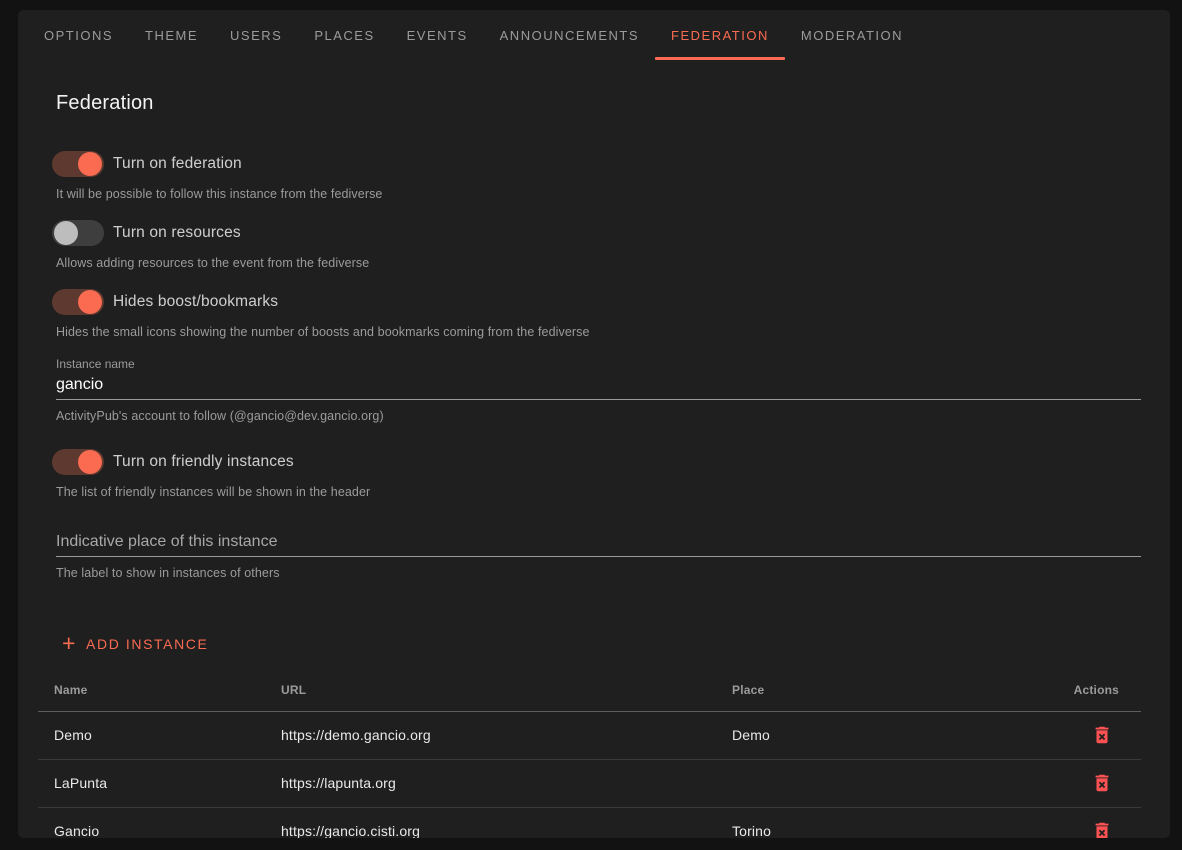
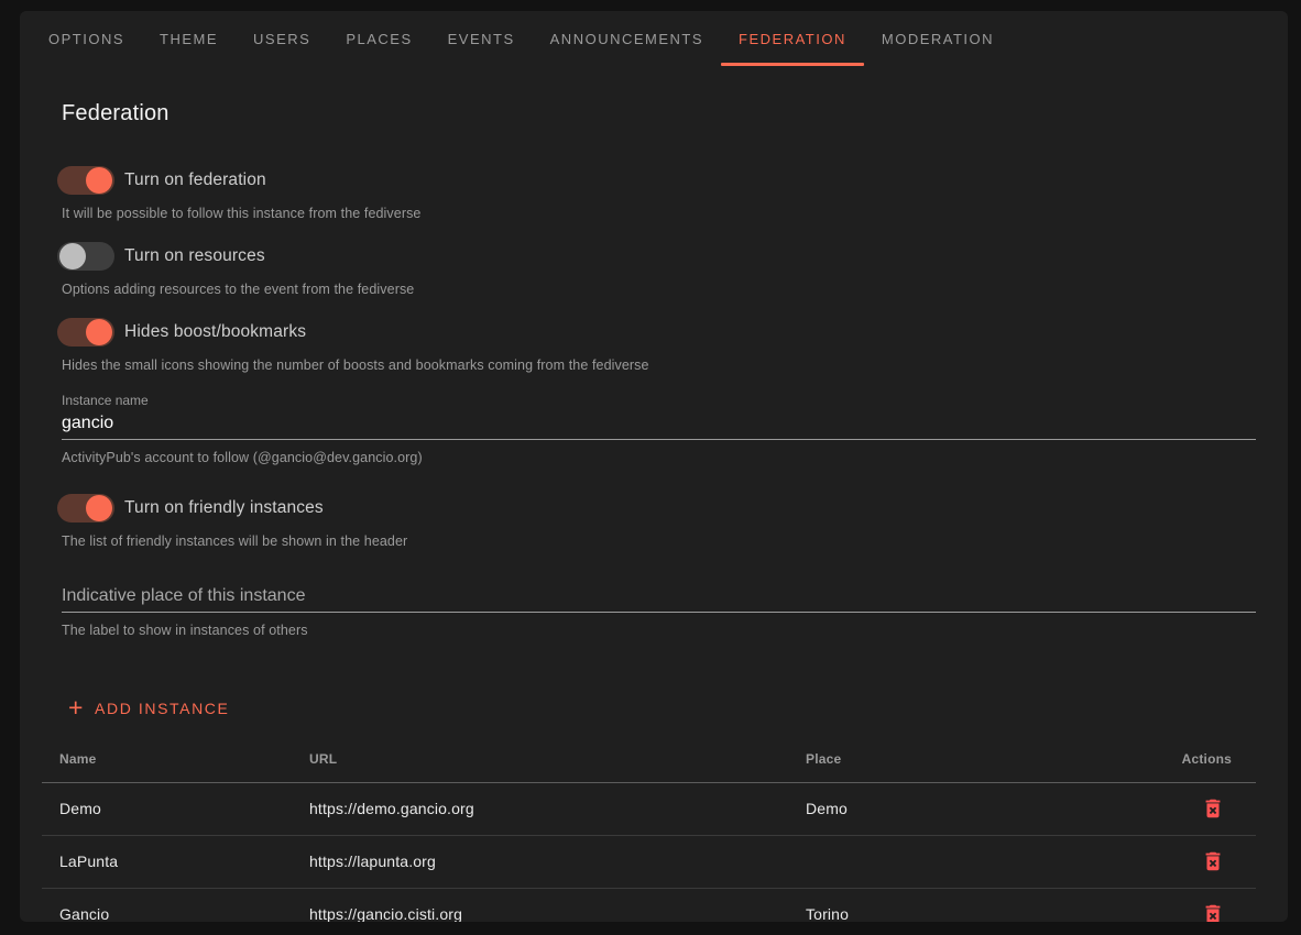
  OPTIONS
  THEME
  USERS
  PLACES
  EVENTS
  ANNOUNCEMENTS
  FEDERATION
  MODERATION
  Federation
  Turn on federation
  It will be possible to follow this instance from the fediverse
  Turn on resources
- Allows adding resources to the event from the fediverse
+ Options adding resources to the event from the fediverse
  Hides boost/bookmarks
  Hides the small icons showing the number of boosts and bookmarks coming from the fediverse
  Instance name
  gancio
  ActivityPub's account to follow (@gancio@dev.gancio.org)
  Turn on friendly instances
  The list of friendly instances will be shown in the header
  Indicative place of this instance
  The label to show in instances of others
  +
  ADD INSTANCE
  Name	URL	Place	Actions
  Demo	https://demo.gancio.org	Demo
  LaPunta	https://lapunta.org
  Gancio	https://gancio.cisti.org	Torino
